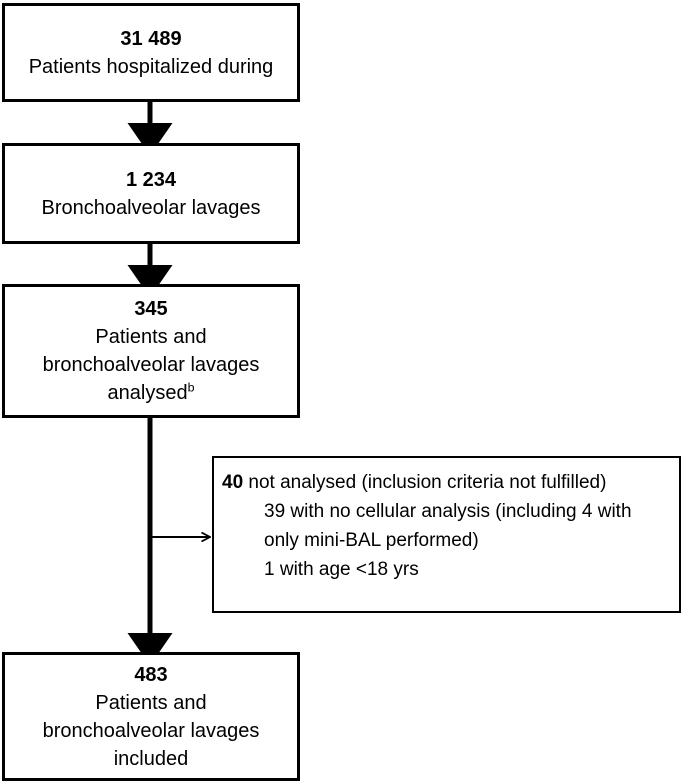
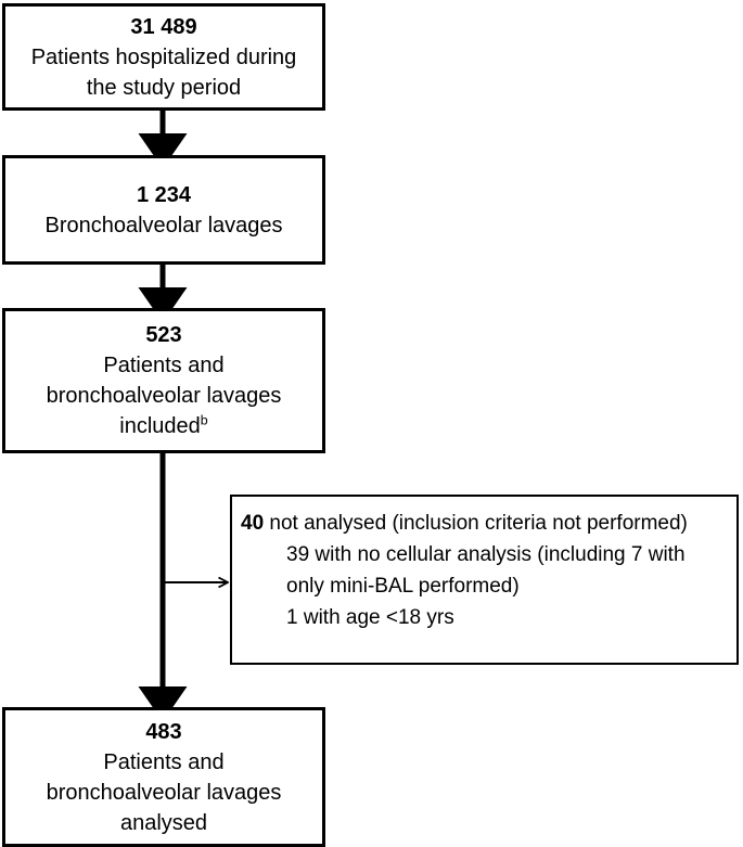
  31 489
  Patients hospitalized during
+ the study period
  1 234
  Bronchoalveolar lavages
- 345
+ 523
  Patients and
  bronchoalveolar lavages
- analysedb
+ includedb
- 40 not analysed (inclusion criteria not fulfilled)
+ 40 not analysed (inclusion criteria not performed)
- 39 with no cellular analysis (including 4 with only mini-BAL performed)
+ 39 with no cellular analysis (including 7 with only mini-BAL performed)
  1 with age <18 yrs
  483
  Patients and
  bronchoalveolar lavages
- included
+ analysed
